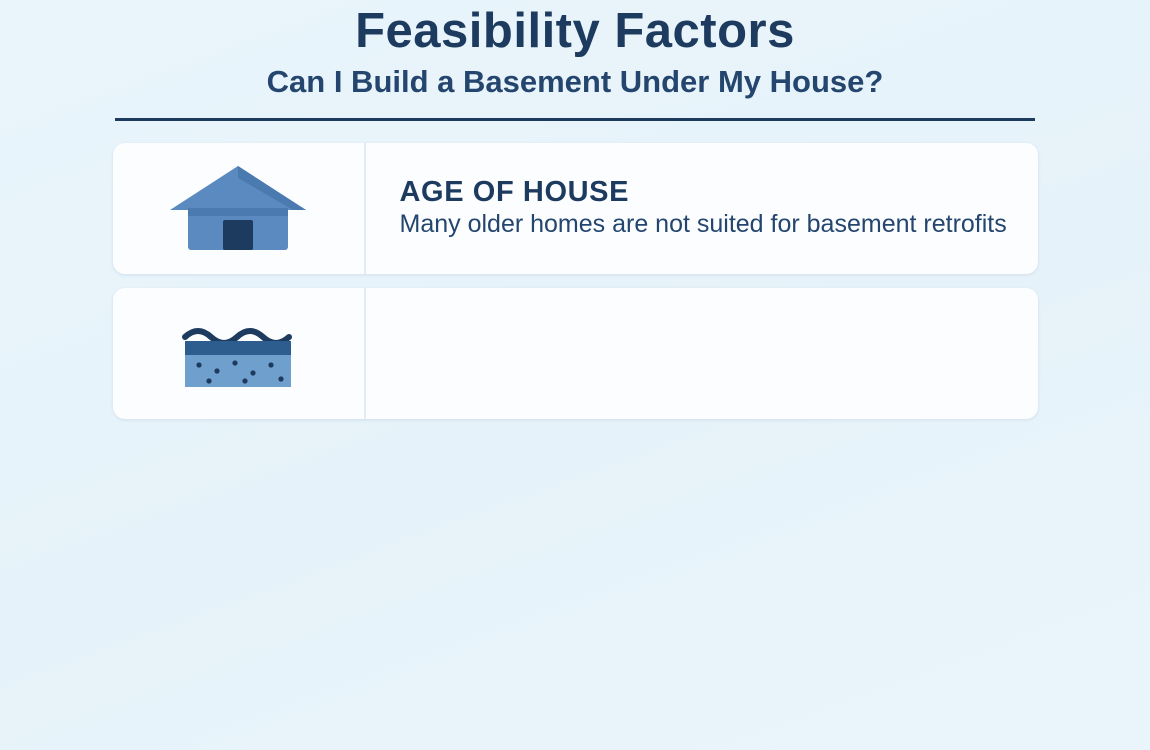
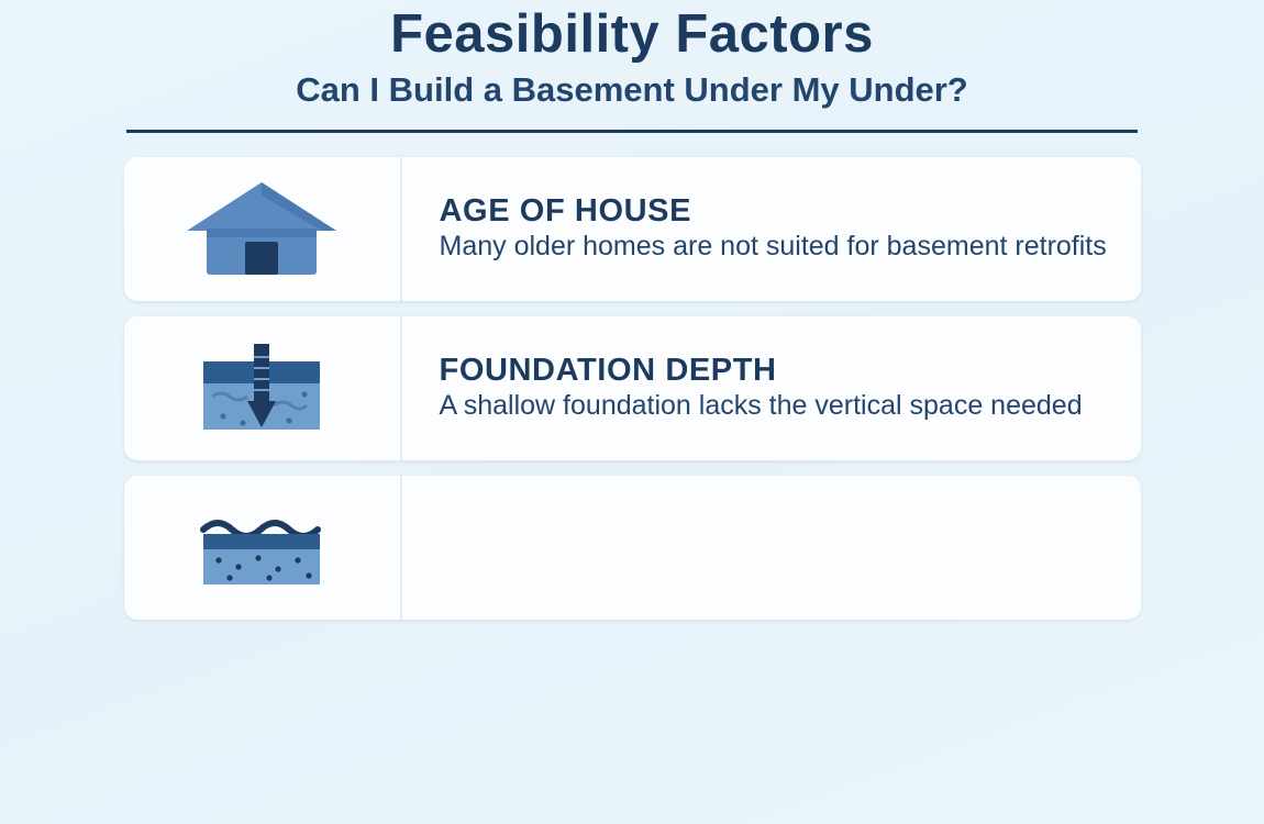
  Feasibility Factors
- Can I Build a Basement Under My House?
+ Can I Build a Basement Under My Under?
  AGE OF HOUSE
  Many older homes are not suited for basement retrofits
+ FOUNDATION DEPTH
+ A shallow foundation lacks the vertical space needed
